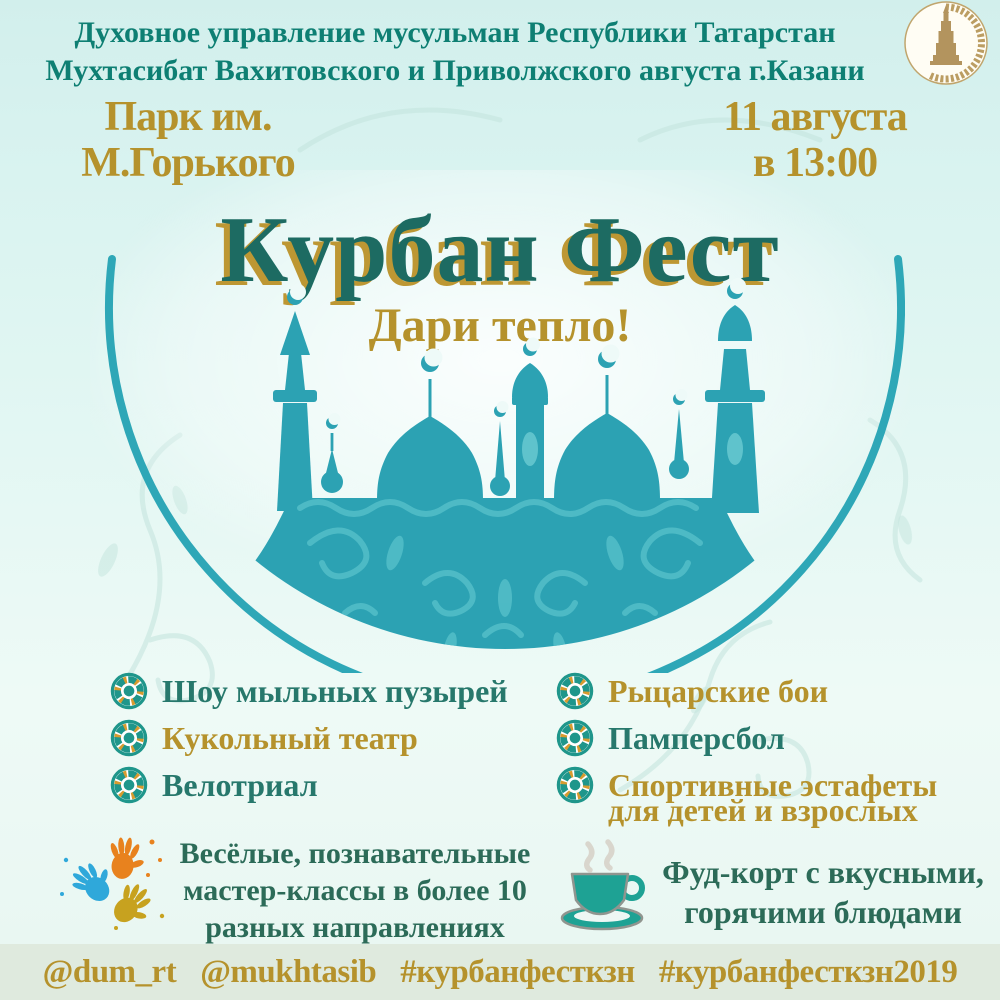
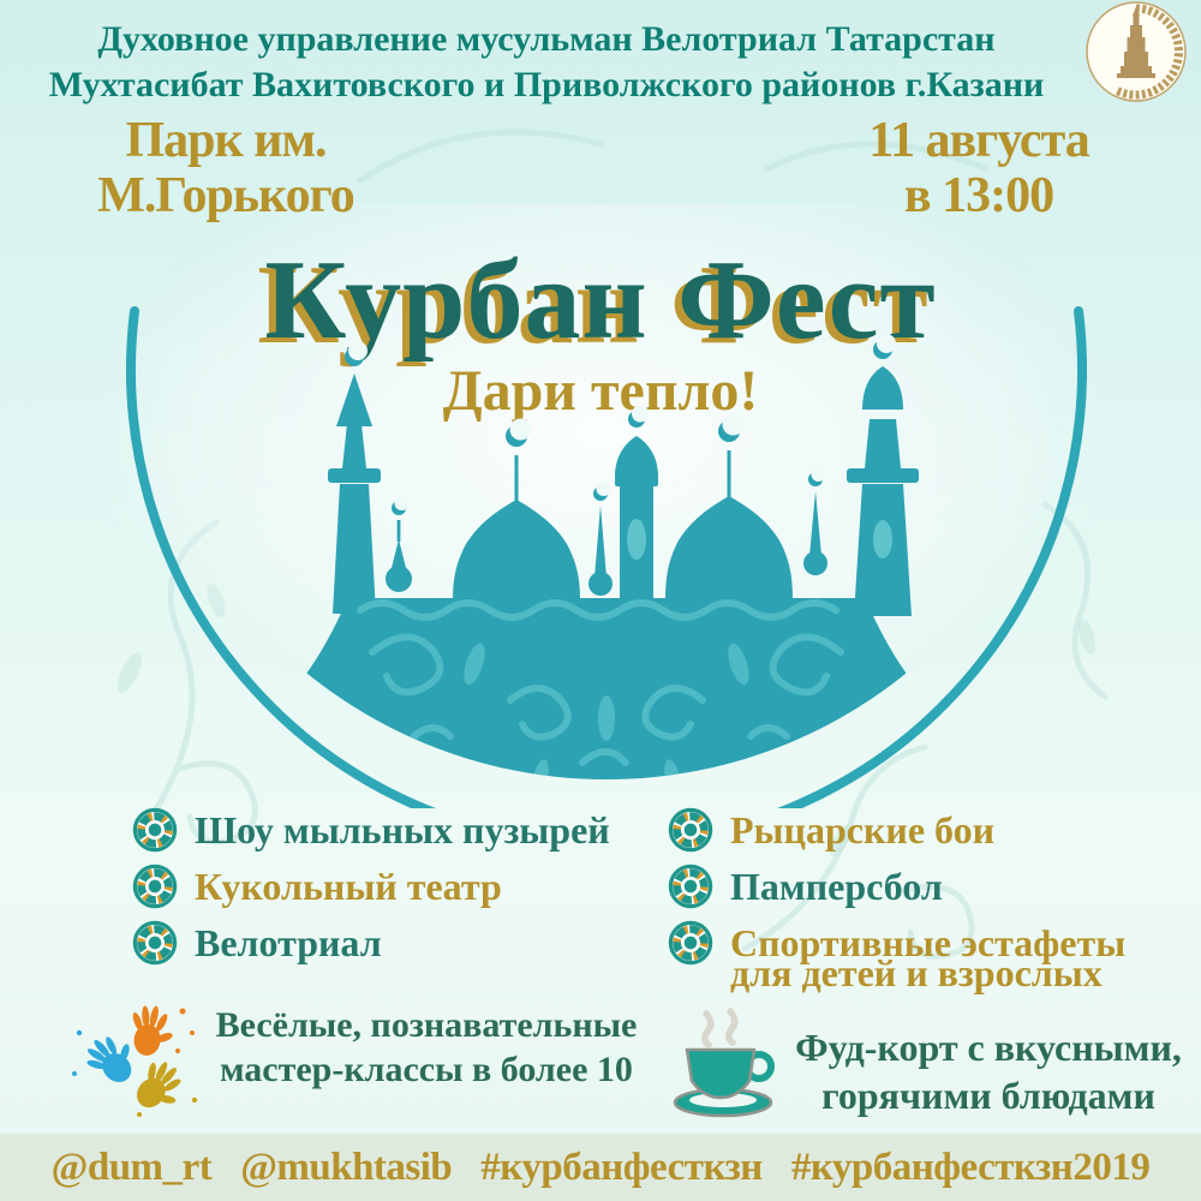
- Духовное управление мусульман Республики Татарстан
+ Духовное управление мусульман Велотриал Татарстан
- Мухтасибат Вахитовского и Приволжского августа г.Казани
+ Мухтасибат Вахитовского и Приволжского районов г.Казани
  Парк им.
  М.Горького
  11 августа
  в 13:00
  Курбан Фест
  Дари тепло!
  Шоу мыльных пузырей
  Кукольный театр
  Велотриал
  Рыцарские бои
  Памперсбол
  Спортивные эстафеты
  для детей и взрослых
  Весёлые, познавательные
  мастер-классы в более 10
- разных направлениях
  Фуд-корт с вкусными,
  горячими блюдами
  @dum_rt
  @mukhtasib
  #курбанфесткзн
  #курбанфесткзн2019
